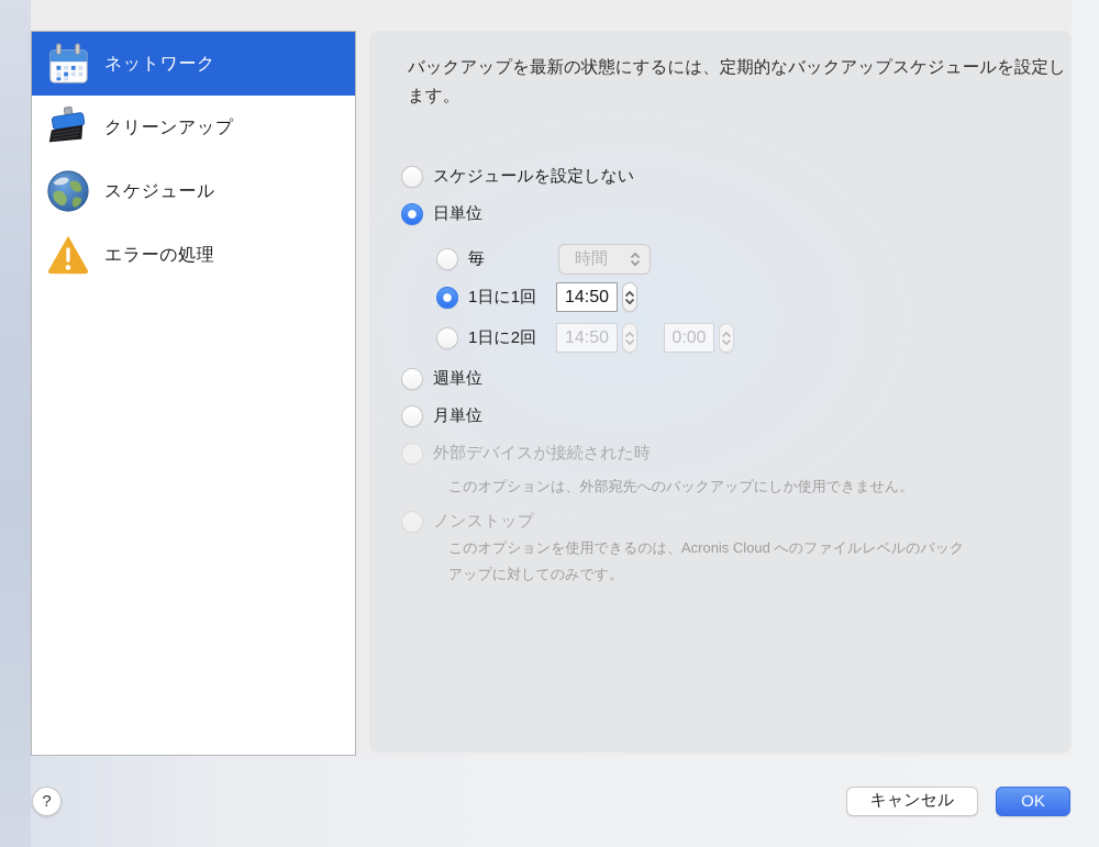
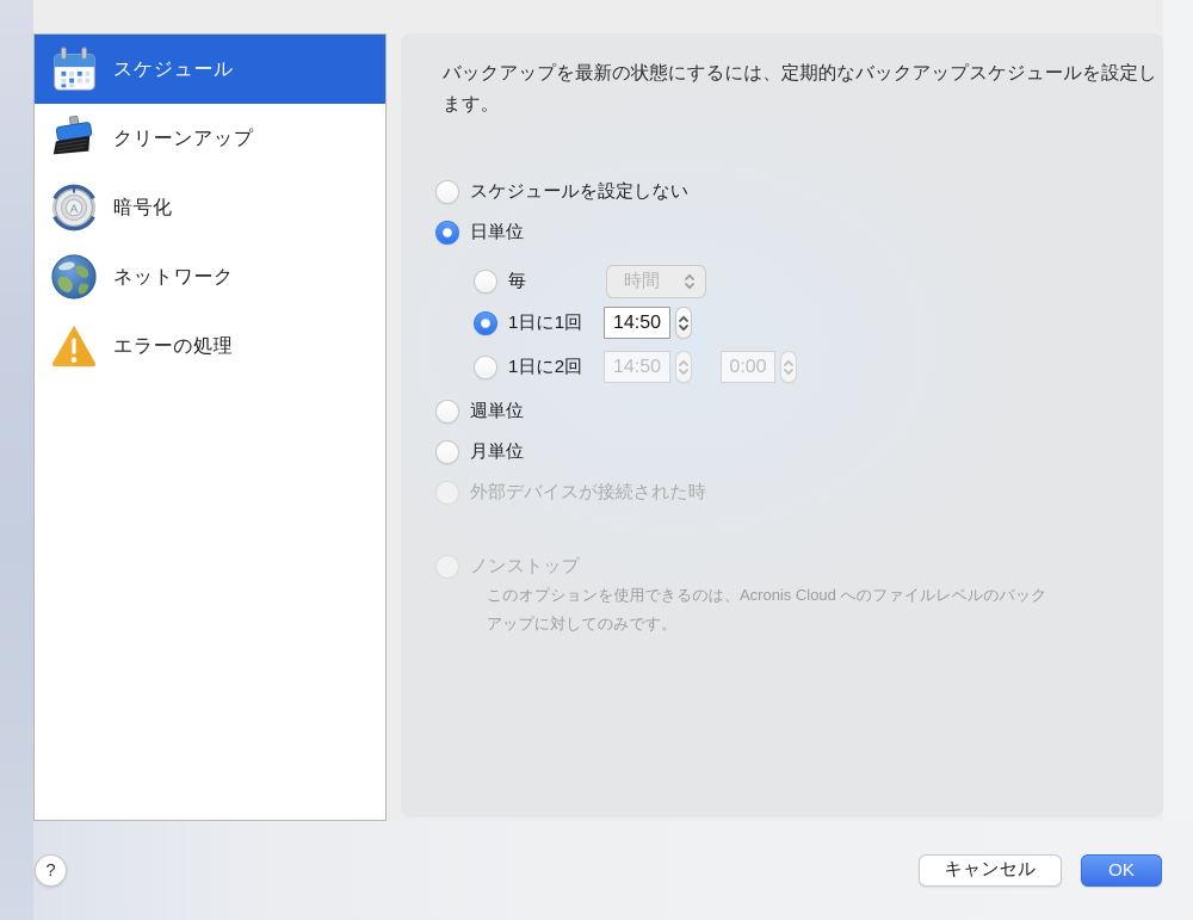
- ネットワーク
+ スケジュール
  クリーンアップ
+ A
+ 暗号化
- スケジュール
+ ネットワーク
  エラーの処理
  バックアップを最新の状態にするには、定期的なバックアップスケジュールを設定します。
  スケジュールを設定しない
  日単位
  毎
  時間
  1日に1回
  14:50
  1日に2回
  14:50
  0:00
  週単位
  月単位
  外部デバイスが接続された時
- このオプションは、外部宛先へのバックアップにしか使用できません。
  ノンストップ
  このオプションを使用できるのは、Acronis Cloud へのファイルレベルのバックアップに対してのみです。
  ?
  キャンセル
  OK
